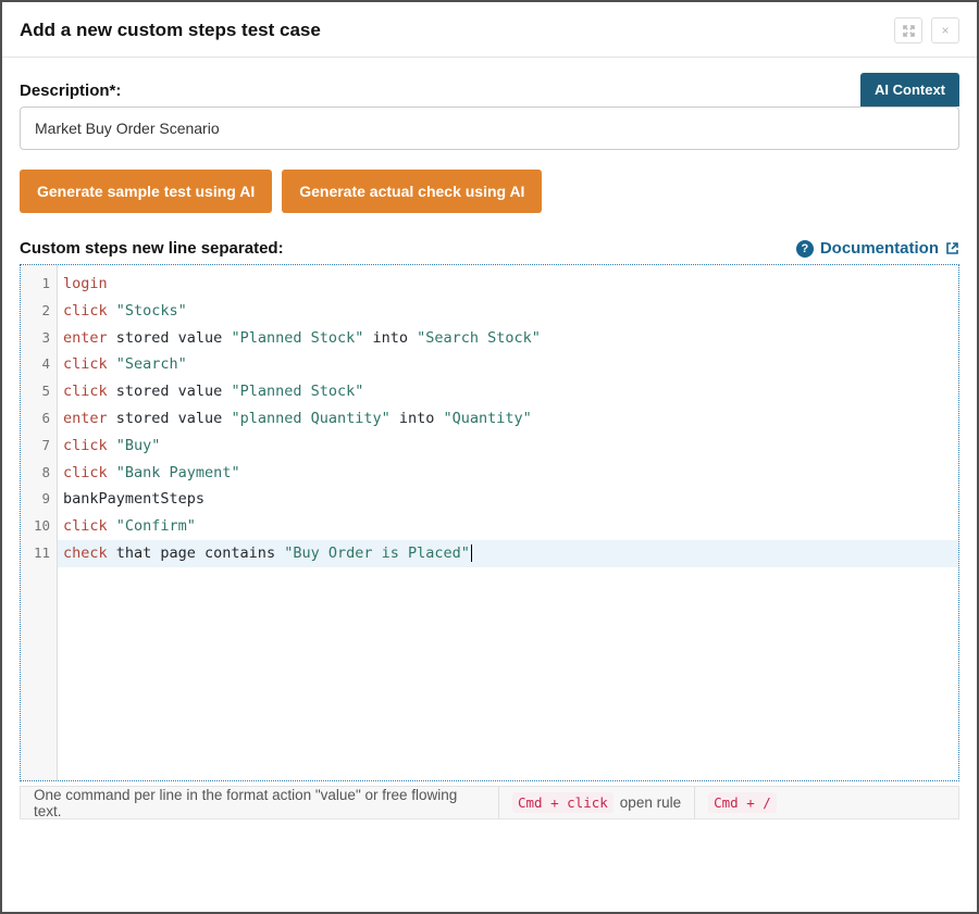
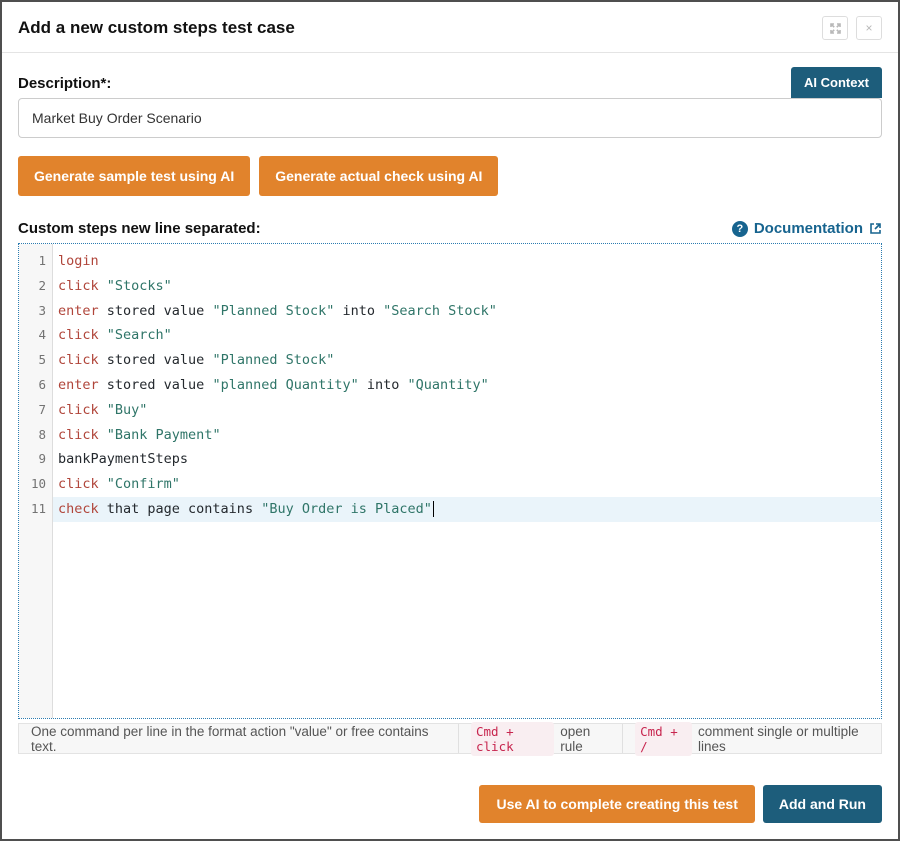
  Add a new custom steps test case
  ×
  Description*:
  AI Context
  Market Buy Order Scenario
  Generate sample test using AI
  Generate actual check using AI
  Custom steps new line separated:
  ?
  Documentation
  1
  2
  3
  4
  5
  6
  7
  8
  9
  10
  11
  login
  click "Stocks"
  enter stored value "Planned Stock" into "Search Stock"
  click "Search"
  click stored value "Planned Stock"
  enter stored value "planned Quantity" into "Quantity"
  click "Buy"
  click "Bank Payment"
  bankPaymentSteps
  click "Confirm"
  check that page contains "Buy Order is Placed"
- One command per line in the format action "value" or free flowing text.
+ One command per line in the format action "value" or free contains text.
  Cmd + click
  open rule
  Cmd + /
+ comment single or multiple lines
+ Use AI to complete creating this test
+ Add and Run
